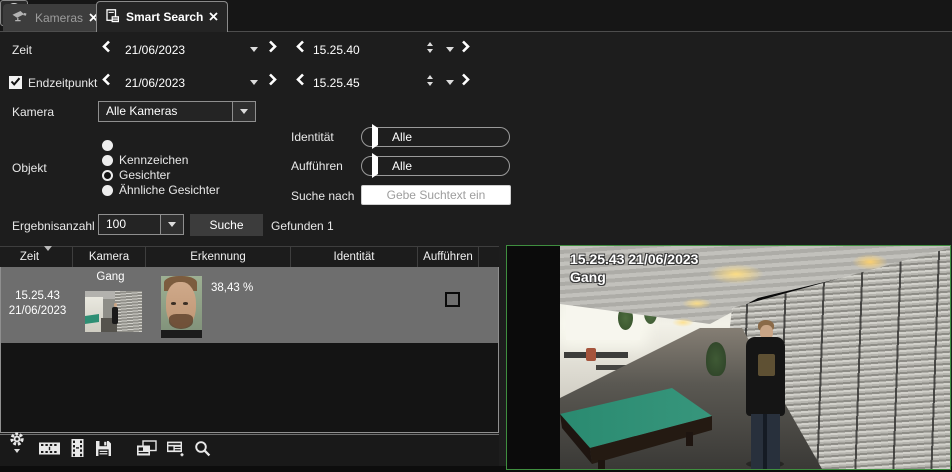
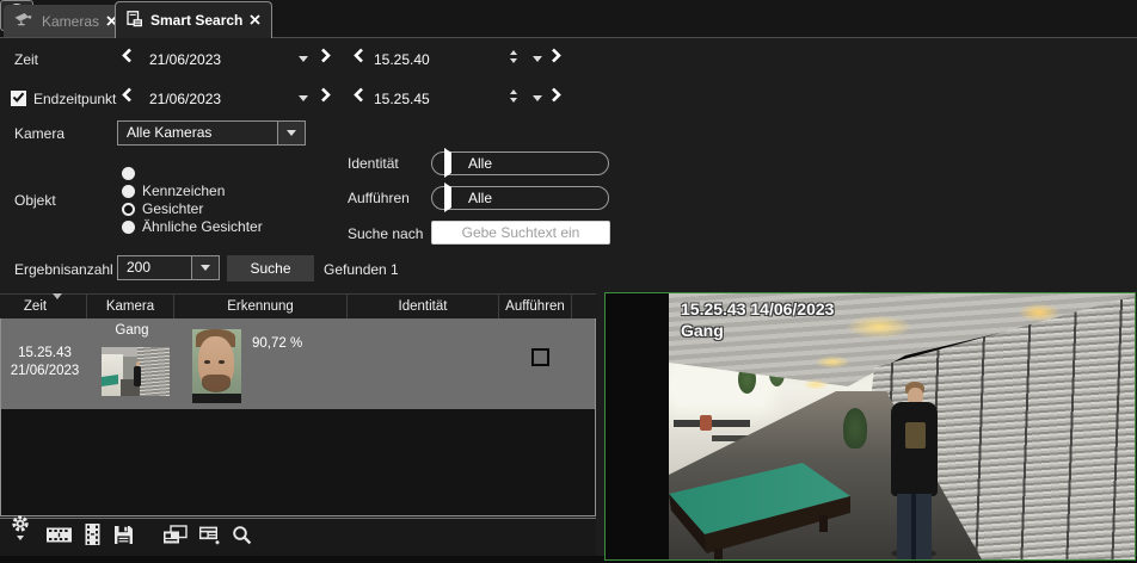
  Kameras
  Smart Search
  Zeit
  21/06/2023
  15.25.40
  Endzeitpunkt
  21/06/2023
  15.25.45
  Kamera
  Alle Kameras
  Objekt
  Kennzeichen
  Gesichter
  Ähnliche Gesichter
  Identität
  Alle
  Aufführen
  Alle
  Suche nach
  Gebe Suchtext ein
  Ergebnisanzahl
- 100
+ 200
  Suche
  Gefunden 1
  Zeit
  Kamera
  Erkennung
  Identität
  Aufführen
  15.25.43
  21/06/2023
  Gang
- 38,43 %
+ 90,72 %
- 15.25.43 21/06/2023
+ 15.25.43 14/06/2023
  Gang
